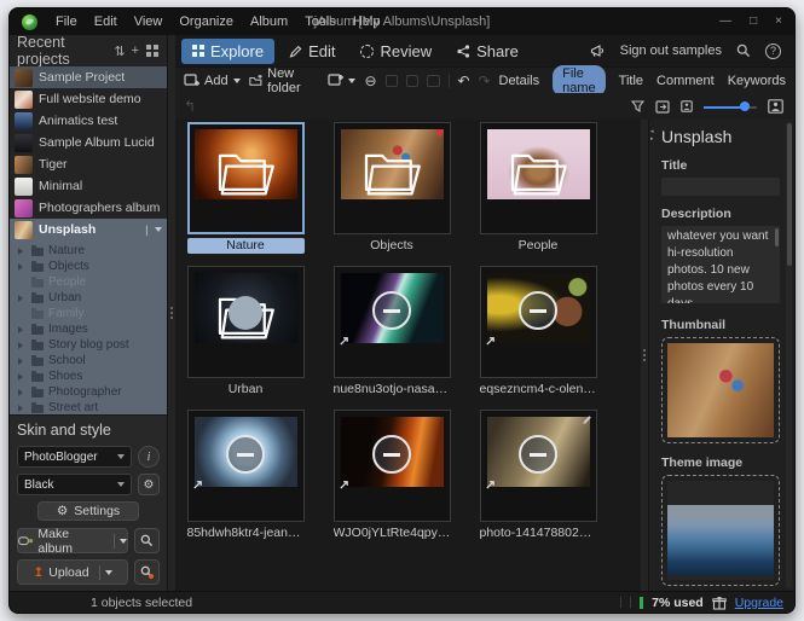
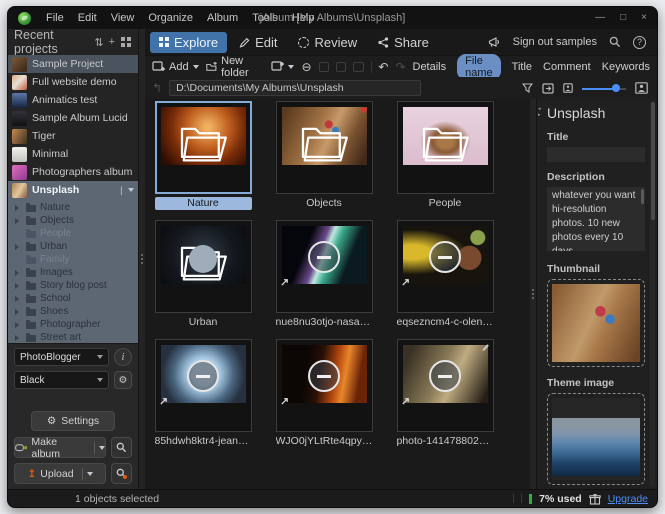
  File
  Edit
  View
  Organize
  Album
  Tools
  Help
  jAlbum [My Albums\Unsplash]
  —
  □
  ×
  Recent projects
  ⇅
  +
  Sample Project
  Full website demo
  Animatics test
  Sample Album Lucid
  Tiger
  Minimal
  Photographers album
  Unsplash
  |
  Nature
  Objects
  People
  Urban
  Family
  Images
  Story blog post
  School
  Shoes
  Photographer
  Street art
- Skin and style
  PhotoBlogger
  i
  Black
  ⚙
  ⚙
  Settings
  Make album
  ↥
  Upload
  Explore
  Edit
  Review
  Share
  Sign out samples
  ?
  Add
  New folder
  ⊖
  ↶
  ↷
  Details
  File name
  Title
  Comment
  Keywords
  ↰
+ D:\Documents\My Albums\Unsplash
  Nature
  ♥
  Objects
  People
  Urban
  nue8nu3otjo-nasa.jp
  eqsezncm4-c-olenka
  WJO0jYLtRte4qpyA3
  photo-141478802035
  Unsplash
  Title
  Description
  Thumbnail
  Theme image
  1 objects selected
  7% used
  Upgrade
